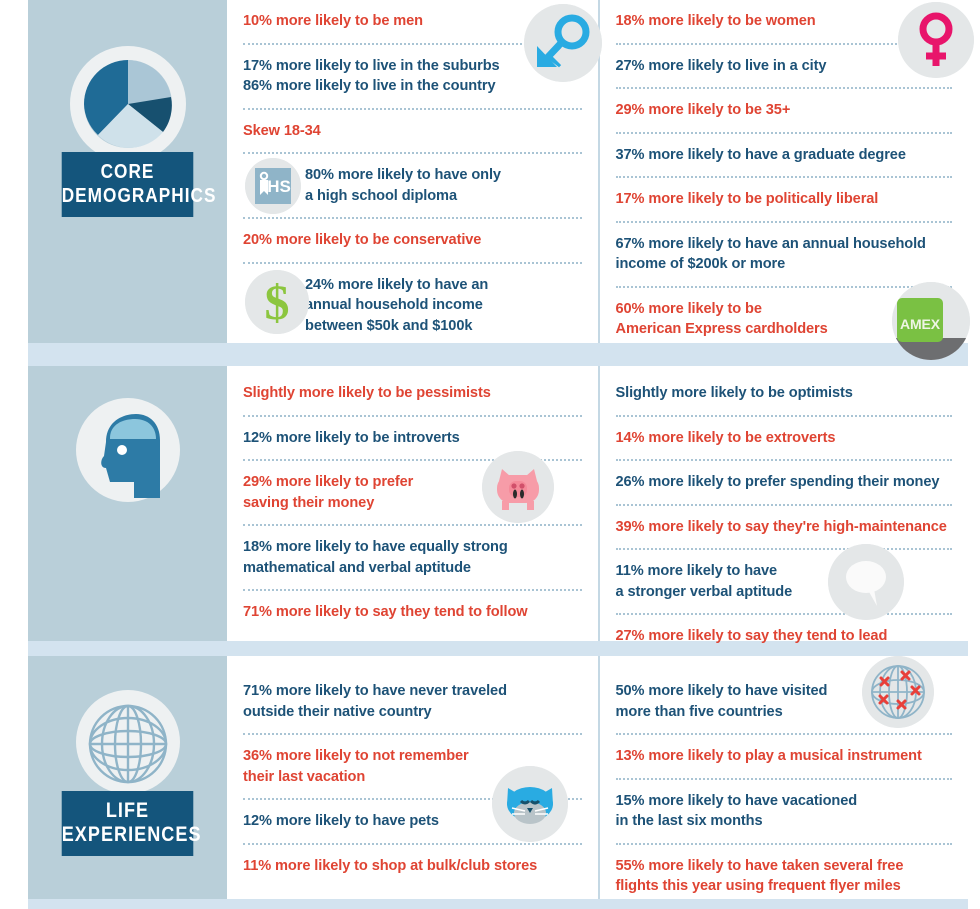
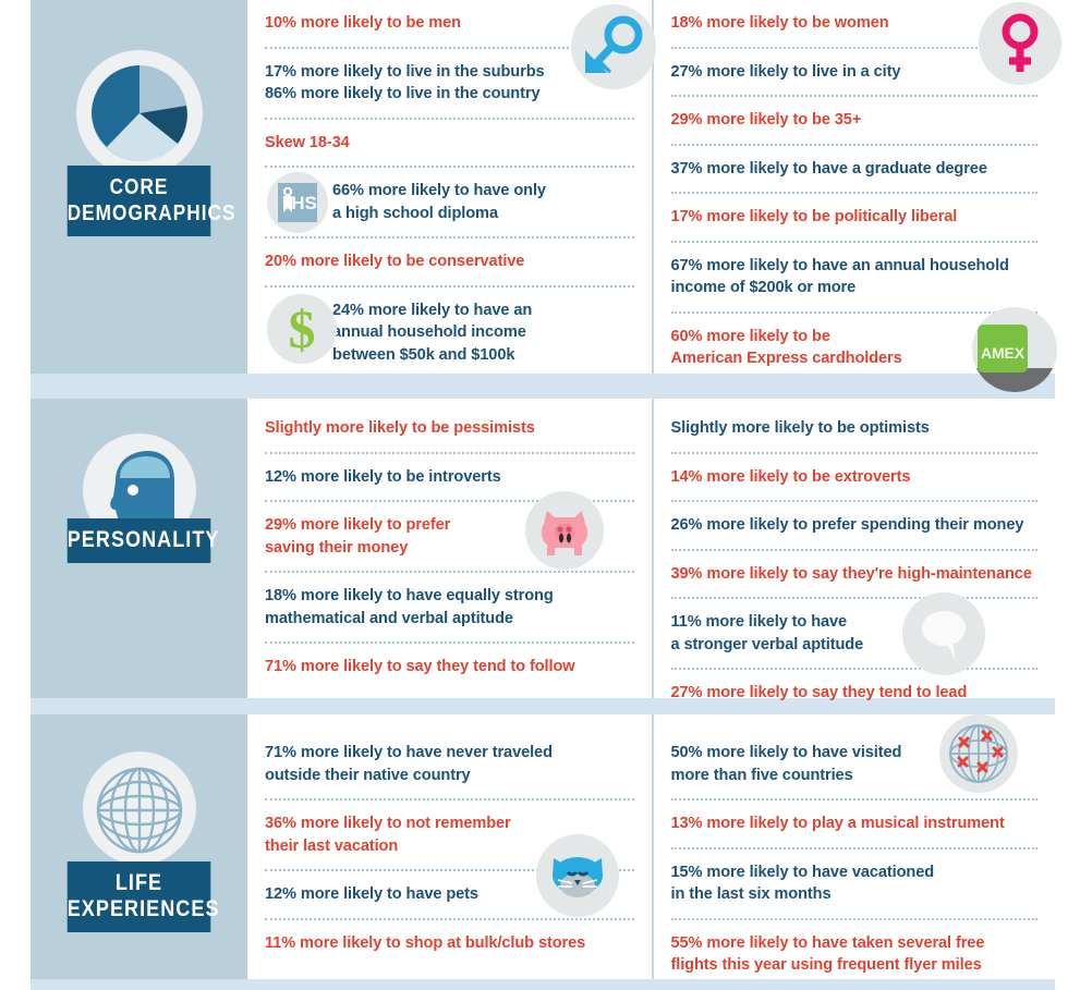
  CORE
  DEMOGRAPHICS
  10% more likely to be men
  17% more likely to live in the suburbs
  86% more likely to live in the country
  Skew 18-34
  HS
- 80% more likely to have only
+ 66% more likely to have only
  a high school diploma
  20% more likely to be conservative
  $
  24% more likely to have an
  annual household income
  between $50k and $100k
  18% more likely to be women
  27% more likely to live in a city
  29% more likely to be 35+
  37% more likely to have a graduate degree
  17% more likely to be politically liberal
  67% more likely to have an annual household
  income of $200k or more
  AMEX
  60% more likely to be
  American Express cardholders
+ PERSONALITY
  Slightly more likely to be pessimists
  12% more likely to be introverts
  29% more likely to prefer
  saving their money
  18% more likely to have equally strong
  mathematical and verbal aptitude
  71% more likely to say they tend to follow
  Slightly more likely to be optimists
  14% more likely to be extroverts
  26% more likely to prefer spending their money
  39% more likely to say they're high-maintenance
  11% more likely to have
  a stronger verbal aptitude
  27% more likely to say they tend to lead
  LIFE
  EXPERIENCES
  71% more likely to have never traveled
  outside their native country
  36% more likely to not remember
  their last vacation
  12% more likely to have pets
  11% more likely to shop at bulk/club stores
  50% more likely to have visited
  more than five countries
  13% more likely to play a musical instrument
  15% more likely to have vacationed
  in the last six months
  55% more likely to have taken several free
  flights this year using frequent flyer miles
